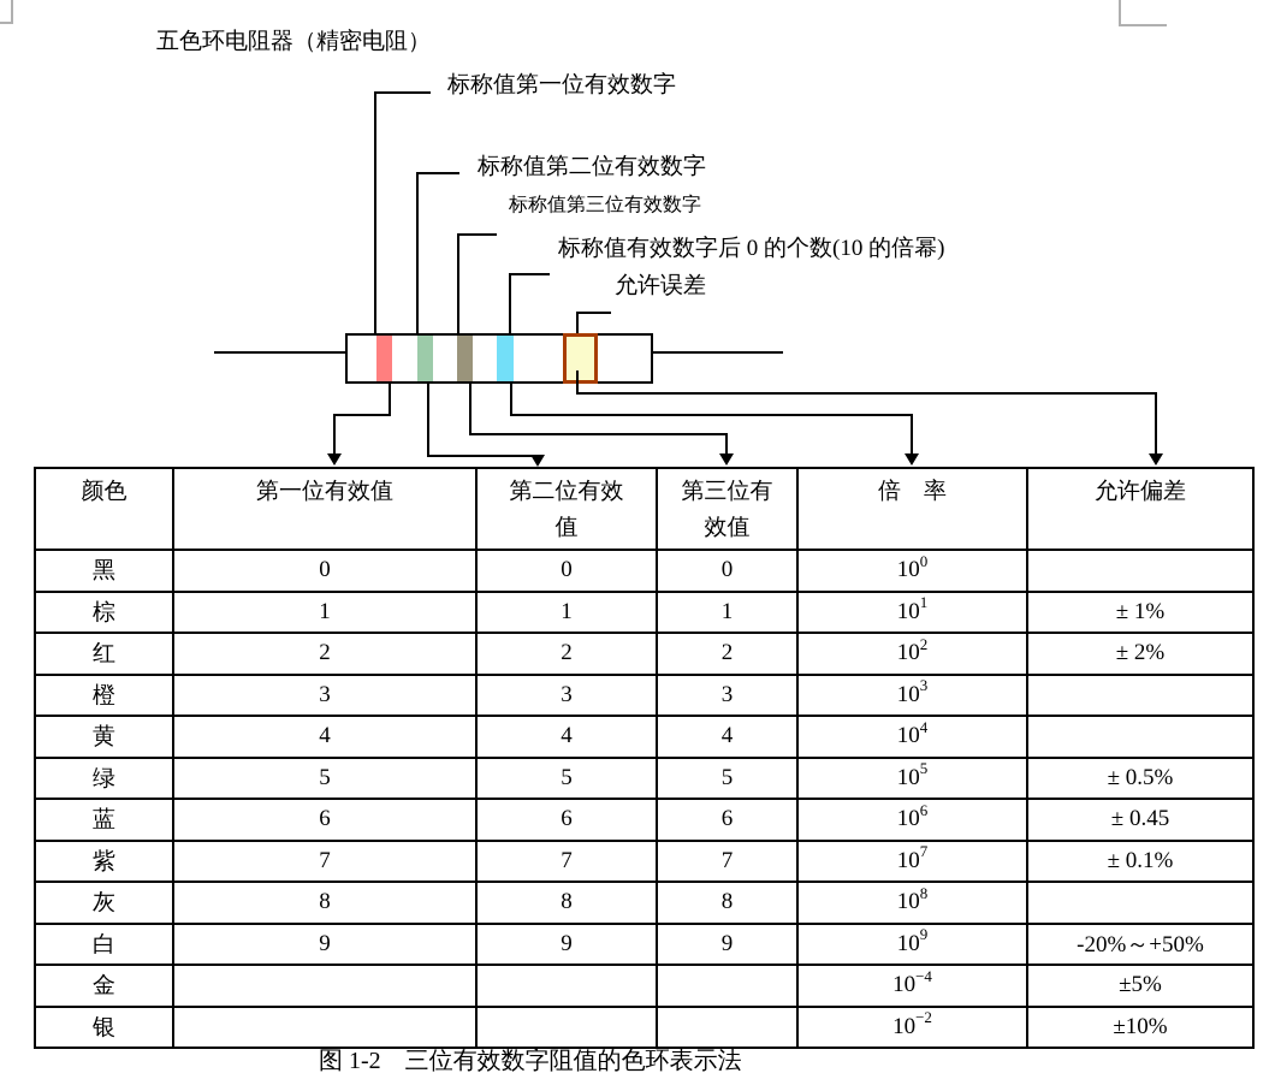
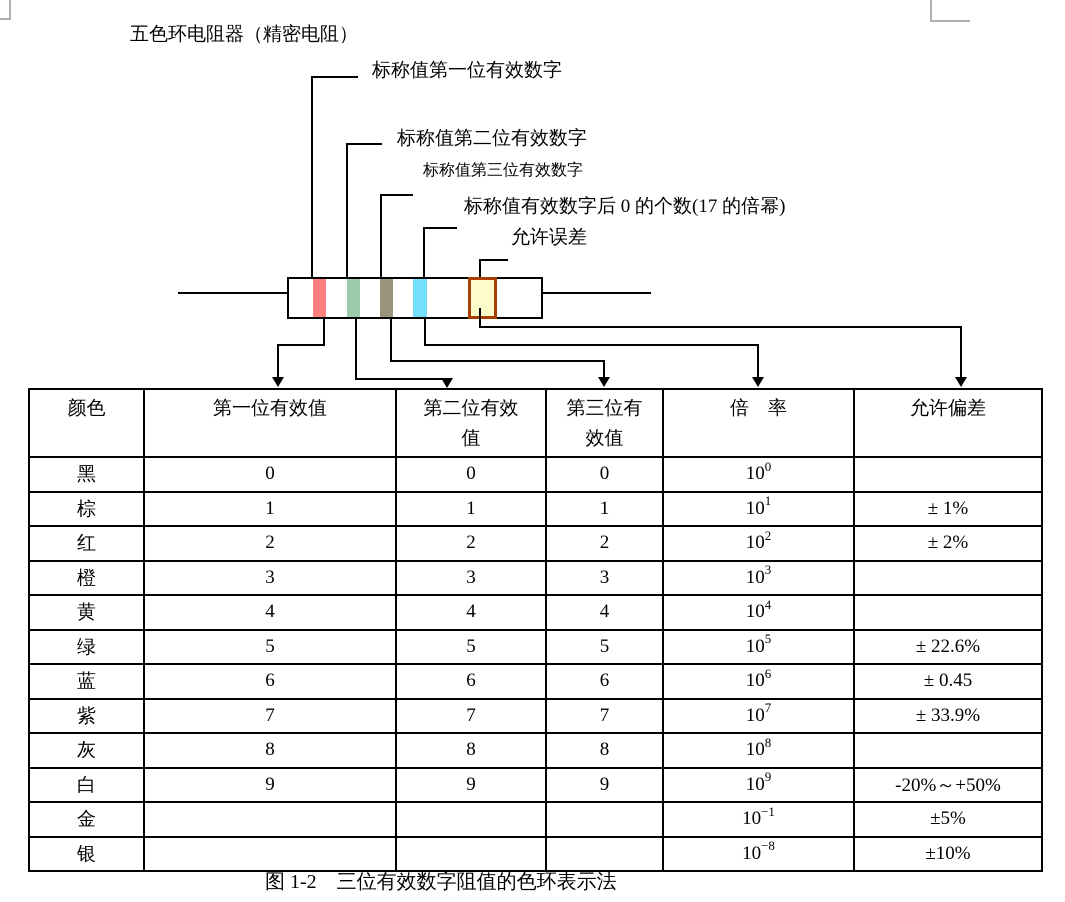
  五色环电阻器（精密电阻）
  标称值第一位有效数字
  标称值第二位有效数字
  标称值第三位有效数字
- 标称值有效数字后 0 的个数(10 的倍幂)
+ 标称值有效数字后 0 的个数(17 的倍幂)
  允许误差
  颜色	第一位有效值	第二位有效 值	第三位有 效值	倍 率	允许偏差
  黑	0	0	0	100
  棕	1	1	1	101	± 1%
  红	2	2	2	102	± 2%
  橙	3	3	3	103
  黄	4	4	4	104
- 绿	5	5	5	105	± 0.5%
+ 绿	5	5	5	105	± 22.6%
  蓝	6	6	6	106	± 0.45
- 紫	7	7	7	107	± 0.1%
+ 紫	7	7	7	107	± 33.9%
  灰	8	8	8	108
  白	9	9	9	109	-20%～+50%
- 金				10−4	±5%
+ 金				10−1	±5%
- 银				10−2	±10%
+ 银				10−8	±10%
  图 1-2 三位有效数字阻值的色环表示法
